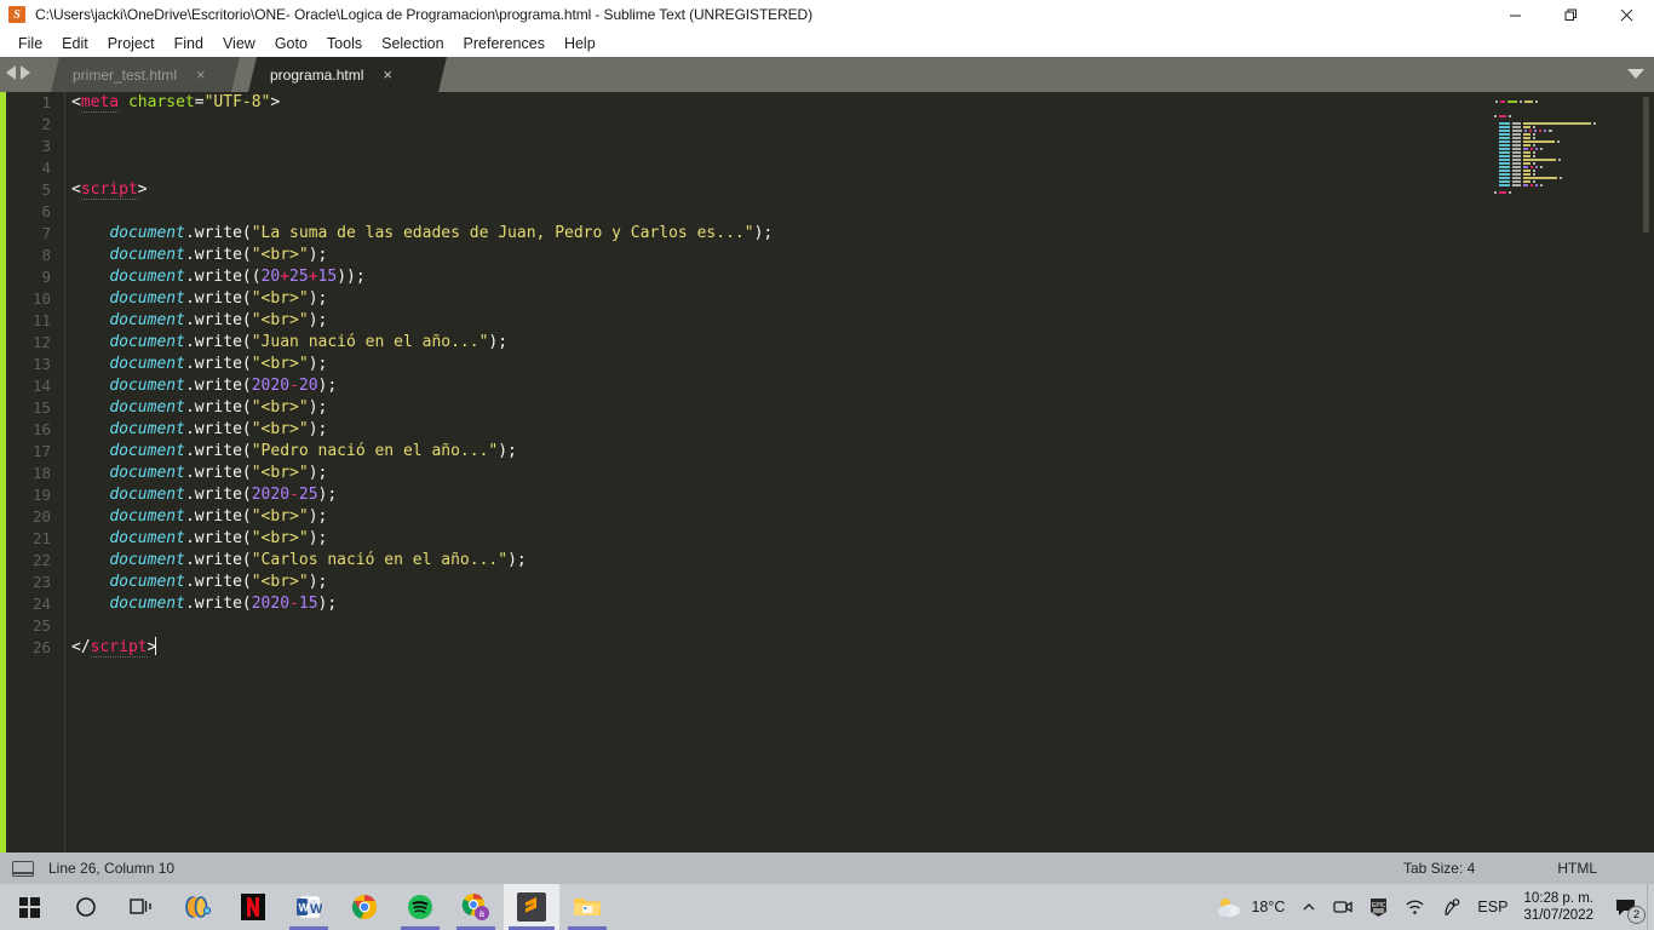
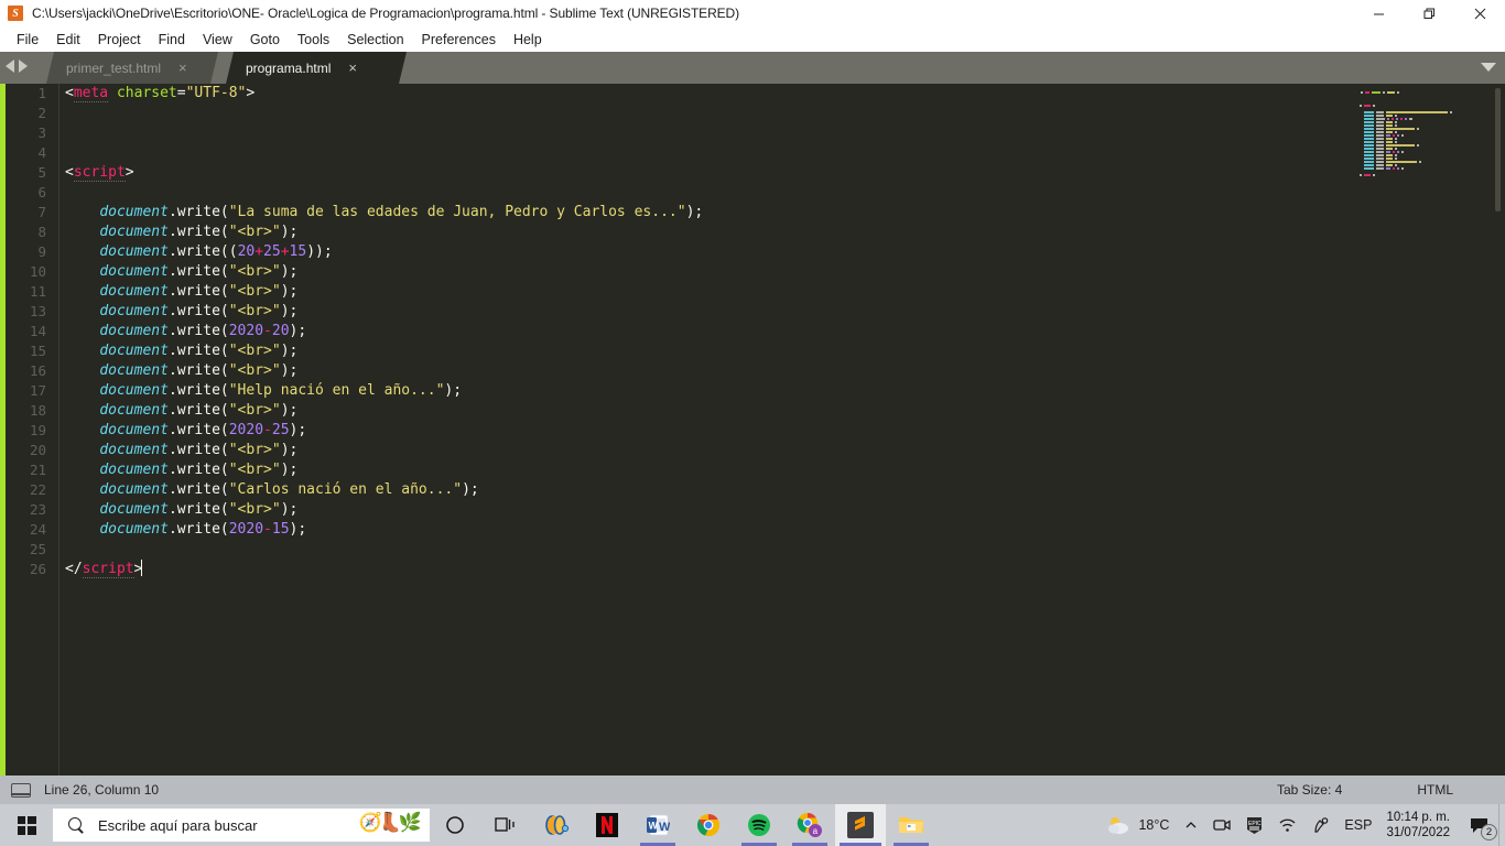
  S
  C:\Users\jacki\OneDrive\Escritorio\ONE- Oracle\Logica de Programacion\programa.html - Sublime Text (UNREGISTERED)
  File
  Edit
  Project
  Find
  View
  Goto
  Tools
  Selection
  Preferences
  Help
  primer_test.html
  ×
  programa.html
  ×
  1
  <meta charset="UTF-8">
  2
  3
  4
  5
  <script>
  6
  7
  document.write("La suma de las edades de Juan, Pedro y Carlos es...");
  8
  document.write("<br>");
  9
  document.write((20+25+15));
  10
  document.write("<br>");
  11
  document.write("<br>");
- 12
- document.write("Juan nació en el año...");
  13
  document.write("<br>");
  14
  document.write(2020-20);
  15
  document.write("<br>");
  16
  document.write("<br>");
  17
- document.write("Pedro nació en el año...");
+ document.write("Help nació en el año...");
  18
  document.write("<br>");
  19
  document.write(2020-25);
  20
  document.write("<br>");
  21
  document.write("<br>");
  22
  document.write("Carlos nació en el año...");
  23
  document.write("<br>");
  24
  document.write(2020-15);
  25
  26
  </script>
  Line 26, Column 10
  Tab Size: 4
  HTML
+ Escribe aquí para buscar
+ 🧭👢🌿
  W
  W
  a
  18°C
  ESP
- 10:28 p. m.
+ 10:14 p. m.
  31/07/2022
  2
